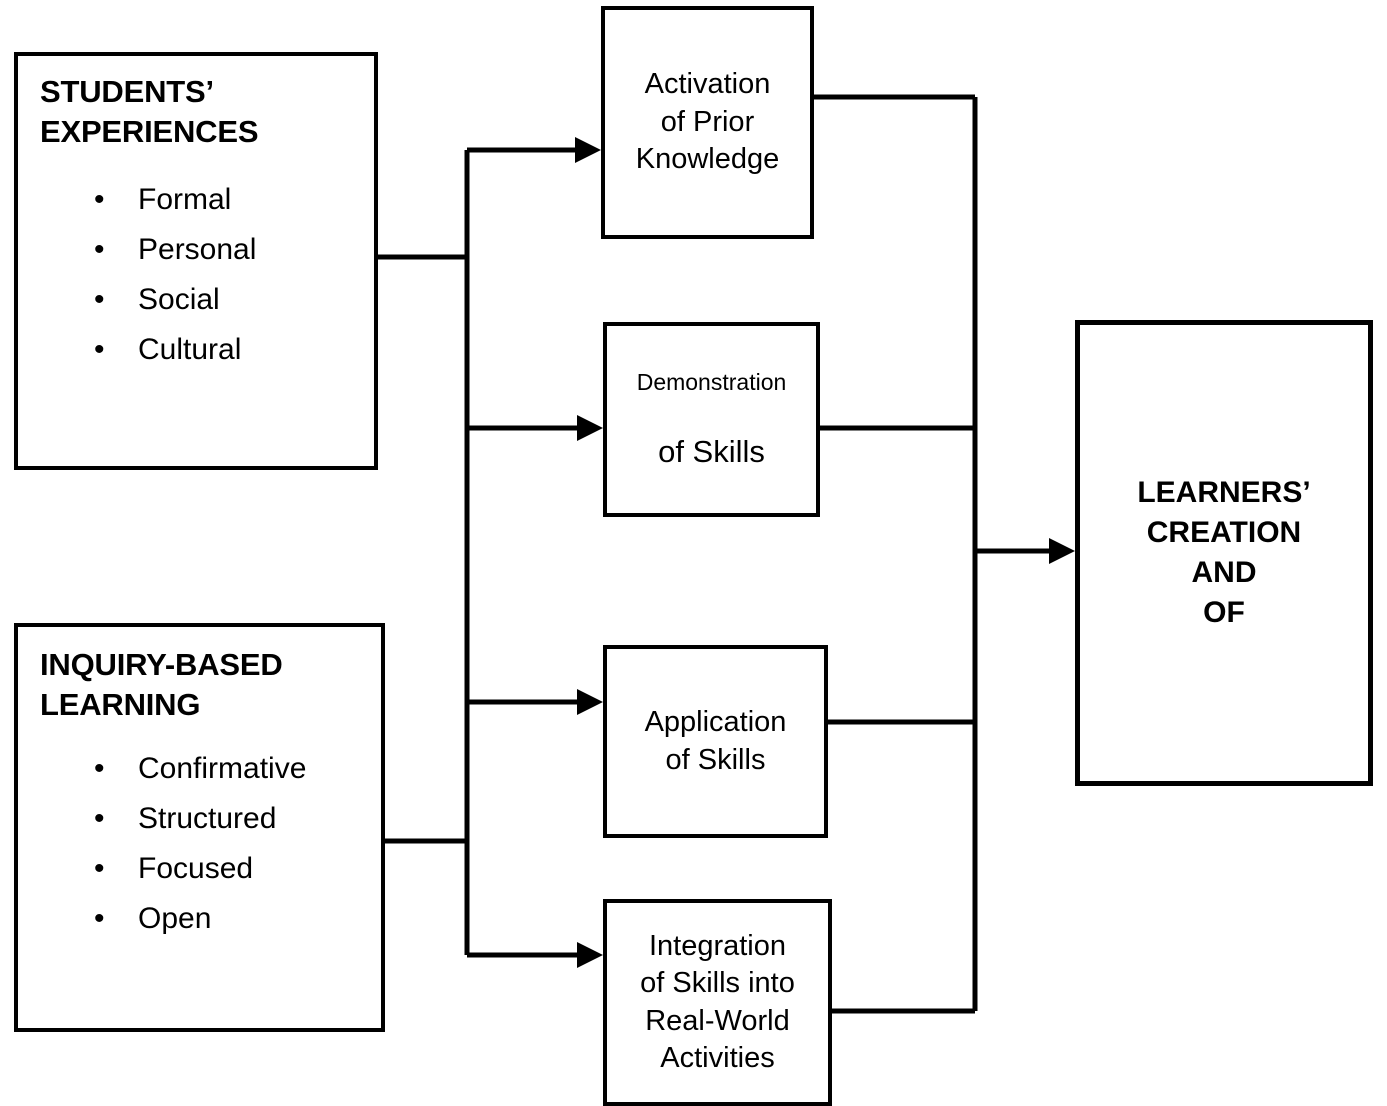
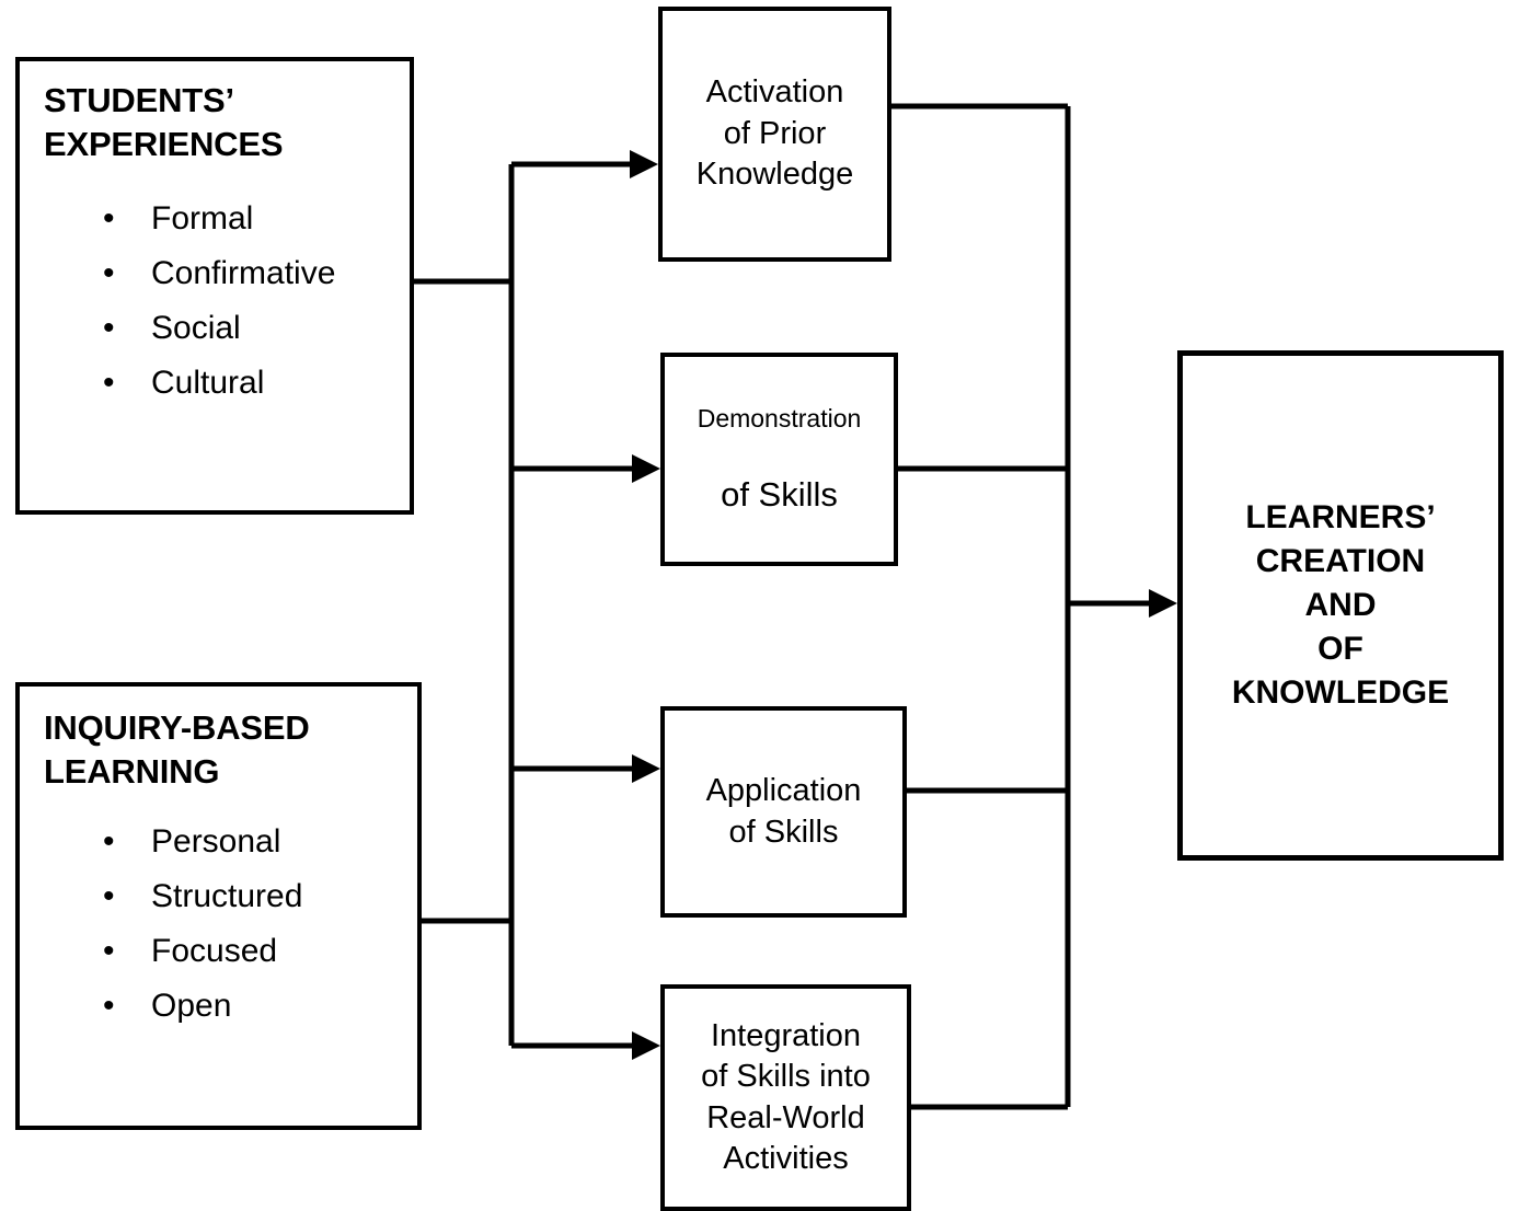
  STUDENTS’
  EXPERIENCES
  •
  Formal
  •
- Personal
+ Confirmative
  •
  Social
  •
  Cultural
  INQUIRY-BASED
  LEARNING
  •
- Confirmative
+ Personal
  •
  Structured
  •
  Focused
  •
  Open
  Activation
  of Prior
  Knowledge
  Demonstration
  of Skills
  Application
  of Skills
  Integration
  of Skills into
  Real-World
  Activities
  LEARNERS’
  CREATION
  AND
  OF
+ KNOWLEDGE
